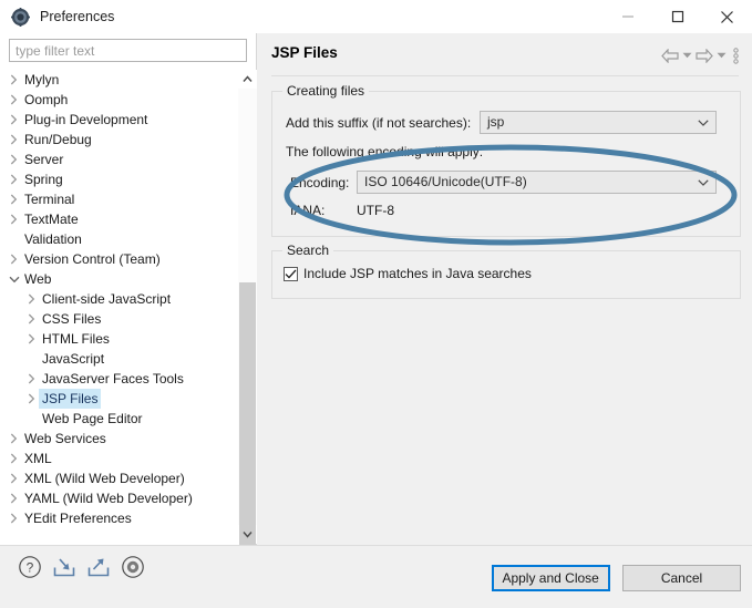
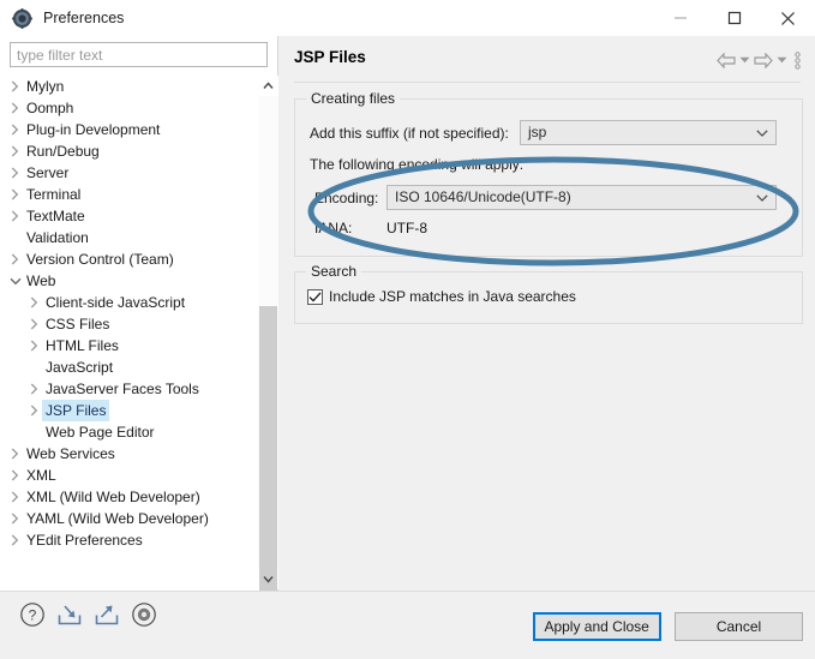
  Preferences
  type filter text
  Mylyn
  Oomph
  Plug-in Development
  Run/Debug
  Server
- Spring
  Terminal
  TextMate
  Validation
  Version Control (Team)
  Web
  Client-side JavaScript
  CSS Files
  HTML Files
  JavaScript
  JavaServer Faces Tools
  JSP Files
  Web Page Editor
  Web Services
  XML
  XML (Wild Web Developer)
  YAML (Wild Web Developer)
  YEdit Preferences
  JSP Files
  Creating files
- Add this suffix (if not searches):
+ Add this suffix (if not specified):
  jsp
  The following enc apply:
  ncoding:
  ISO 10646/Unicode(UTF-8)
  INA:
  UTF-8
  Search
  Include JSP matches in Java searches
  ?
  Apply and Close Cancel
